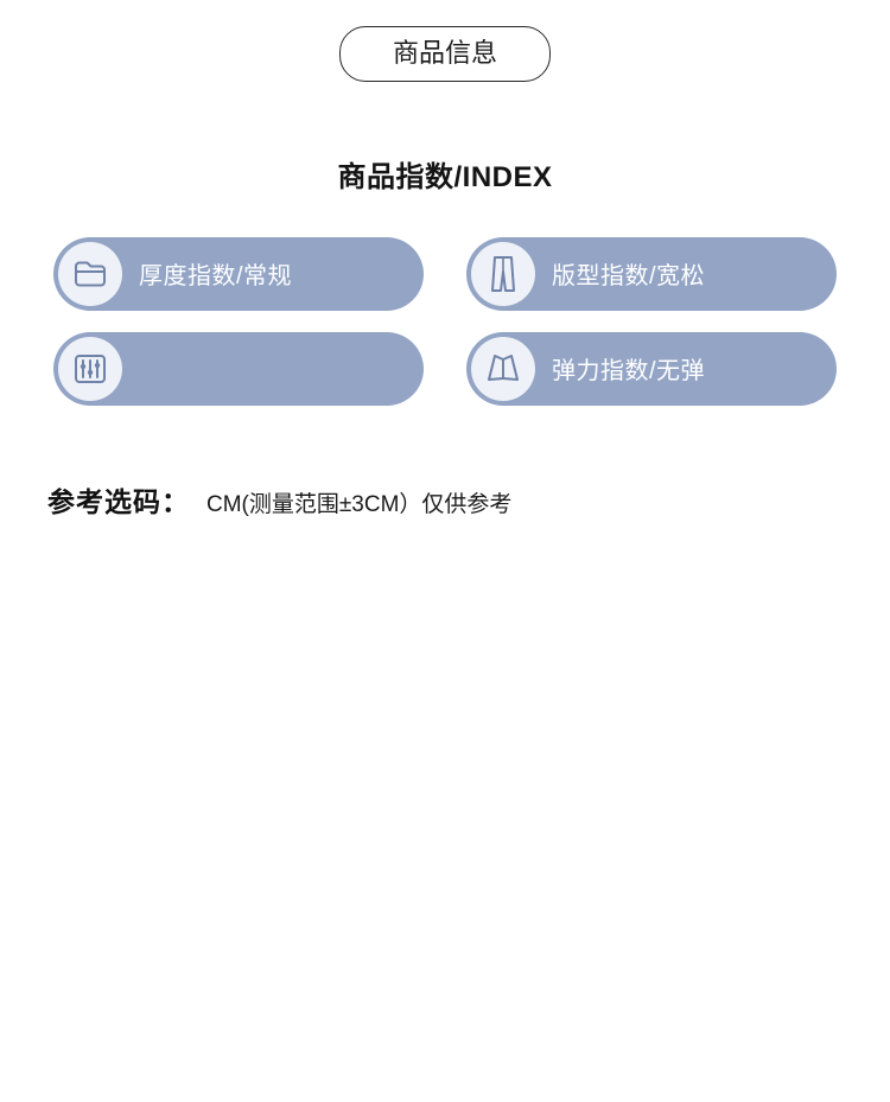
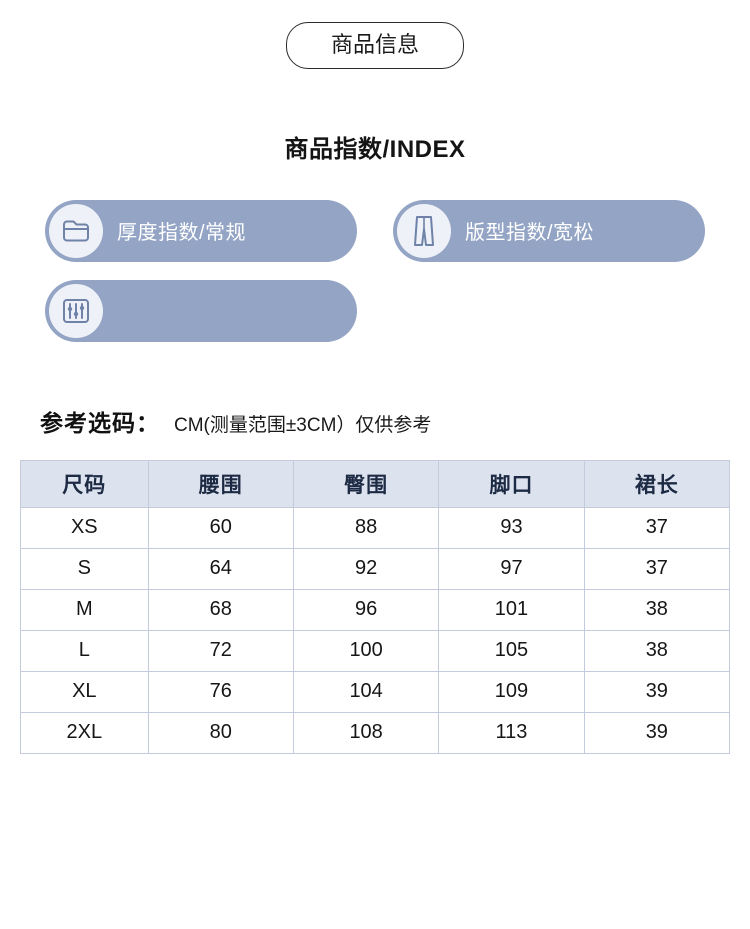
  商品信息
  商品指数/INDEX
  厚度指数/常规
  版型指数/宽松
- 弹力指数/无弹
  参考选码：
  CM(测量范围±3CM）仅供参考
+ 尺码	腰围	臀围	脚口	裙长
+ XS	60	88	93	37
+ S	64	92	97	37
+ M	68	96	101	38
+ L	72	100	105	38
+ XL	76	104	109	39
+ 2XL	80	108	113	39
